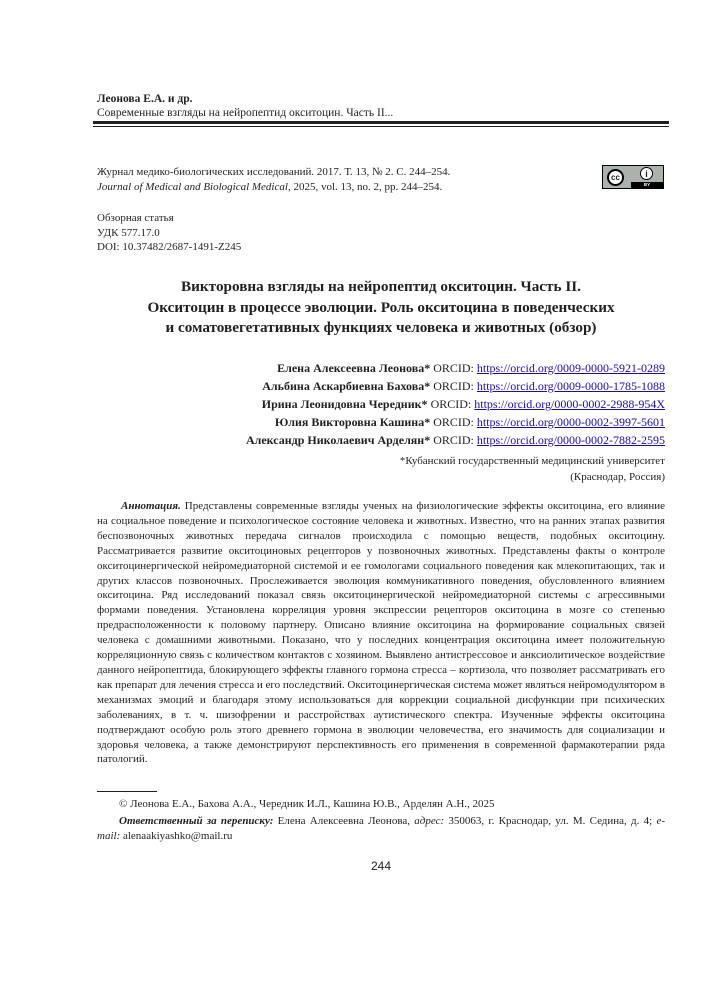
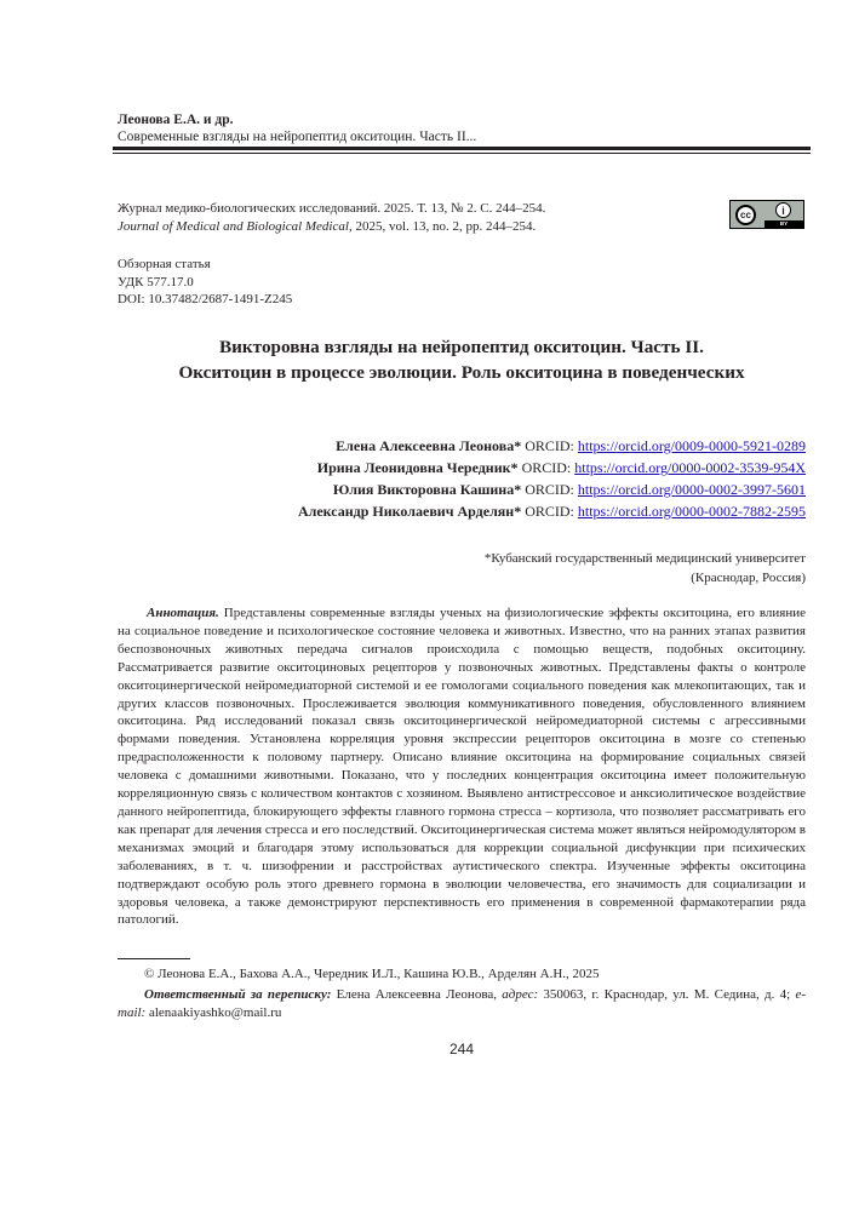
  Леонова Е.А. и др.
  Современные взгляды на нейропептид окситоцин. Часть II...
- Журнал медико-биологических исследований. 2017. Т. 13, № 2. С. 244–254.
+ Журнал медико-биологических исследований. 2025. Т. 13, № 2. С. 244–254.
  Journal of Medical and Biological Medical, 2025, vol. 13, no. 2, pp. 244–254.
  cc
  i
  Обзорная статья
  УДК 577.17.0
  DOI: 10.37482/2687-1491-Z245
  Викторовна взгляды на нейропептид окситоцин. Часть II.
  Окситоцин в процессе эволюции. Роль окситоцина в поведенческих
- и соматовегетативных функциях человека и животных (обзор)
  Елена Алексеевна Леонова* ORCID: https://orcid.org/0009-0000-5921-0289
- Альбина Аскарбиевна Бахова* ORCID: https://orcid.org/0009-0000-1785-1088
- Ирина Леонидовна Чередник* ORCID: https://orcid.org/0000-0002-2988-954X
+ Ирина Леонидовна Чередник* ORCID: https://orcid.org/0000-0002-3539-954X
  Юлия Викторовна Кашина* ORCID: https://orcid.org/0000-0002-3997-5601
  Александр Николаевич Арделян* ORCID: https://orcid.org/0000-0002-7882-2595
  *Кубанский государственный медицинский университет
  (Краснодар, Россия)
  Аннотация. Представлены современные взгляды ученых на физиологические эффекты окситоцина, его влияние на социальное поведение и психологическое состояние человека и животных. Известно, что на ранних этапах развития беспозвоночных животных передача сигналов происходила с помощью веществ, подобных окситоцину. Рассматривается развитие окситоциновых рецепторов у позвоночных животных. Представлены факты о контроле окситоцинергической нейромедиаторной системой и ее гомологами со­циального поведения как млекопитающих, так и других классов позвоночных. Прослеживается эволюция коммуникативного поведения, обусловленного влиянием окситоцина. Ряд исследований показал связь ок­ситоцинергической нейромедиаторной системы с агрессивными формами поведения. Установлена корре­ляция уровня экспрессии рецепторов окситоцина в мозге со степенью предрасположенности к половому партнеру. Описано влияние окситоцина на формирование социальных связей человека с домашними жи­вотными. Показано, что у последних концентрация окситоцина имеет положительную корреляционную связь с количеством контактов с хозяином. Выявлено антистрессовое и анксиолитическое воздействие данного нейропептида, блокирующего эффекты главного гормона стресса – кортизола, что позволяет рас­сматривать его как препарат для лечения стресса и его последствий. Окситоцинергическая система может являться нейромодулятором в механизмах эмоций и благодаря этому использоваться для коррекции со­циальной дисфункции при психических заболеваниях, в т. ч. шизофрении и расстройствах аутистического спектра. Изученные эффекты окситоцина подтверждают особую роль этого древнего гормона в эволюции человечества, его значимость для социализации и здоровья человека, а также демонстрируют перспектив­ность его применения в современной фармакотерапии ряда патологий.
  © Леонова Е.А., Бахова А.А., Чередник И.Л., Кашина Ю.В., Арделян А.Н., 2025
  Ответственный за переписку: Елена Алексеевна Леонова, адрес: 350063, г. Краснодар, ул. М. Седина, д. 4; e-mail: alenaakiyashko@mail.ru
  244
